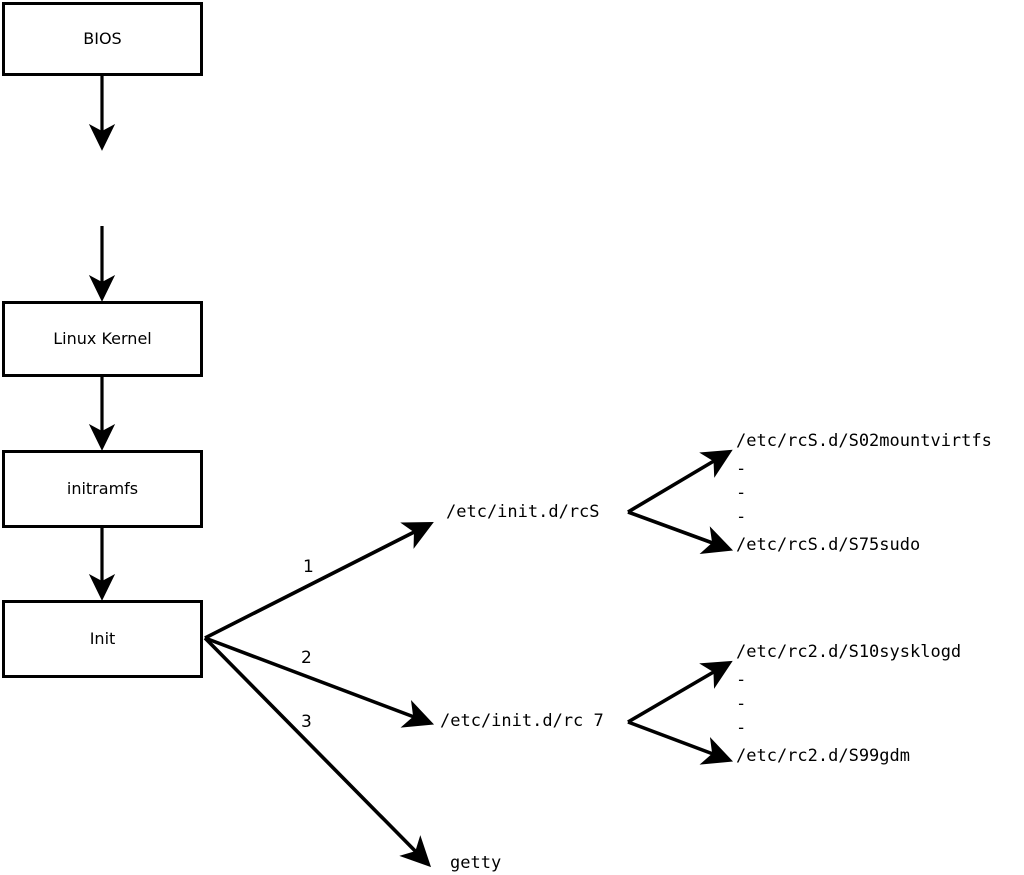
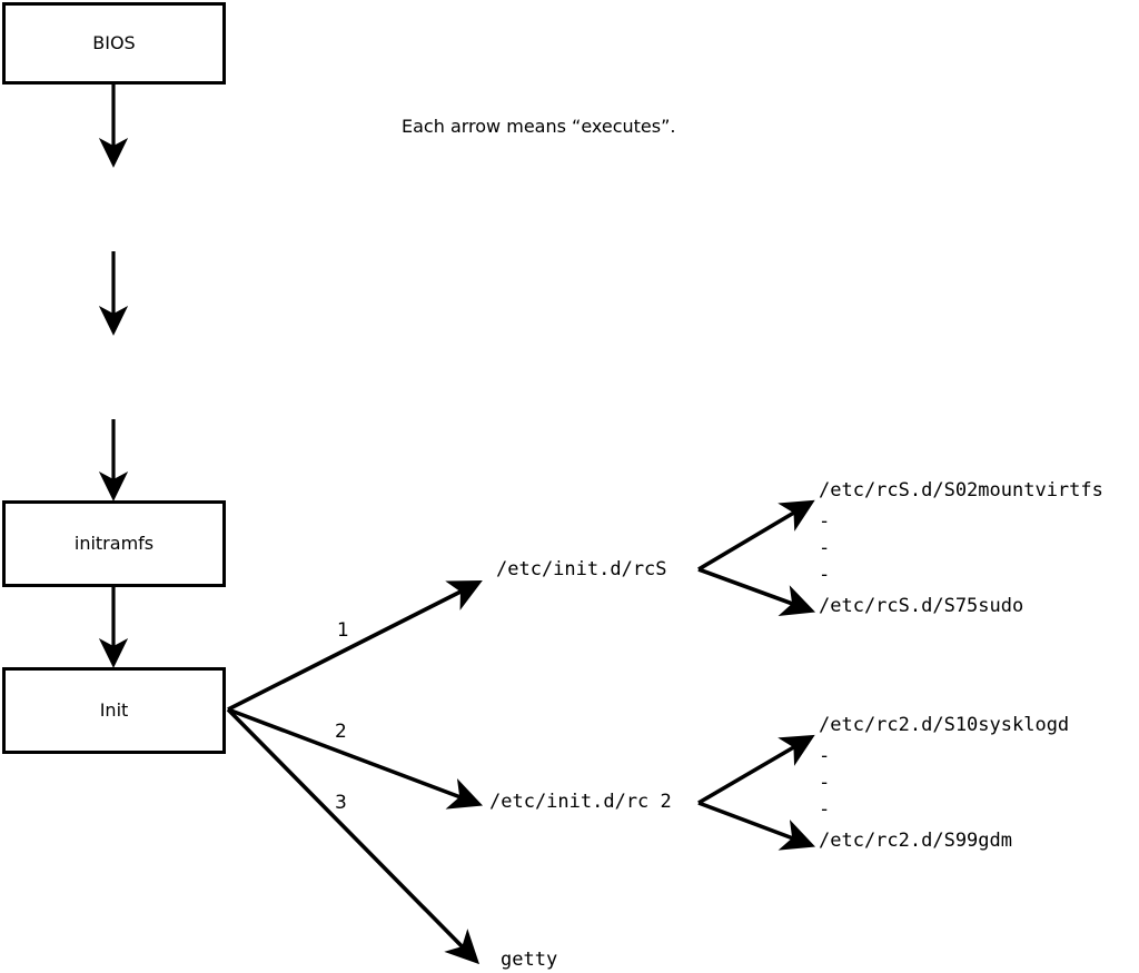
  BIOS
- Linux Kernel
  initramfs
  Init
+ Each arrow means “executes”.
  1
  2
  3
  /etc/init.d/rcS
- /etc/init.d/rc 7
+ /etc/init.d/rc 2
  getty
  /etc/rcS.d/S02mountvirtfs
  -
  -
  -
  /etc/rcS.d/S75sudo
  /etc/rc2.d/S10sysklogd
  -
  -
  -
  /etc/rc2.d/S99gdm
